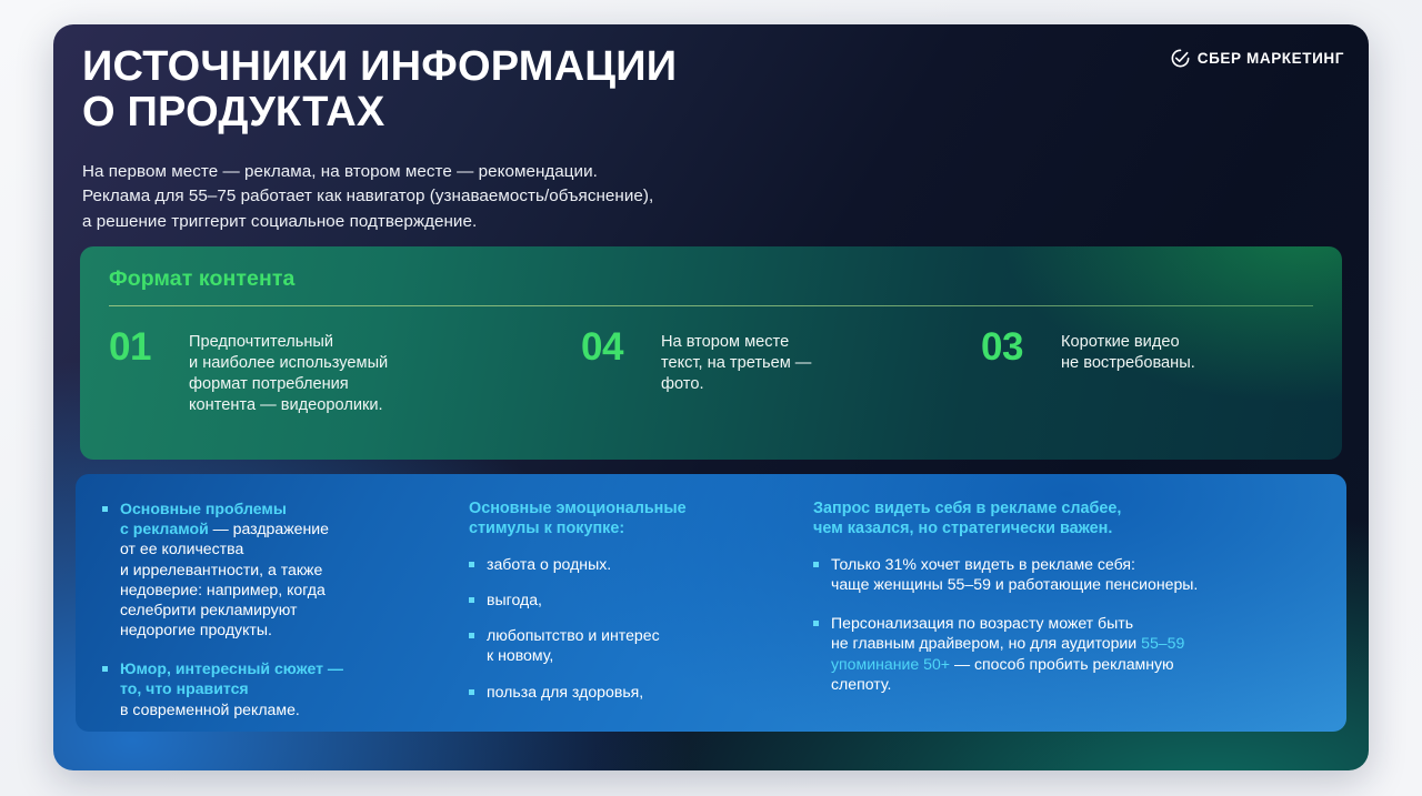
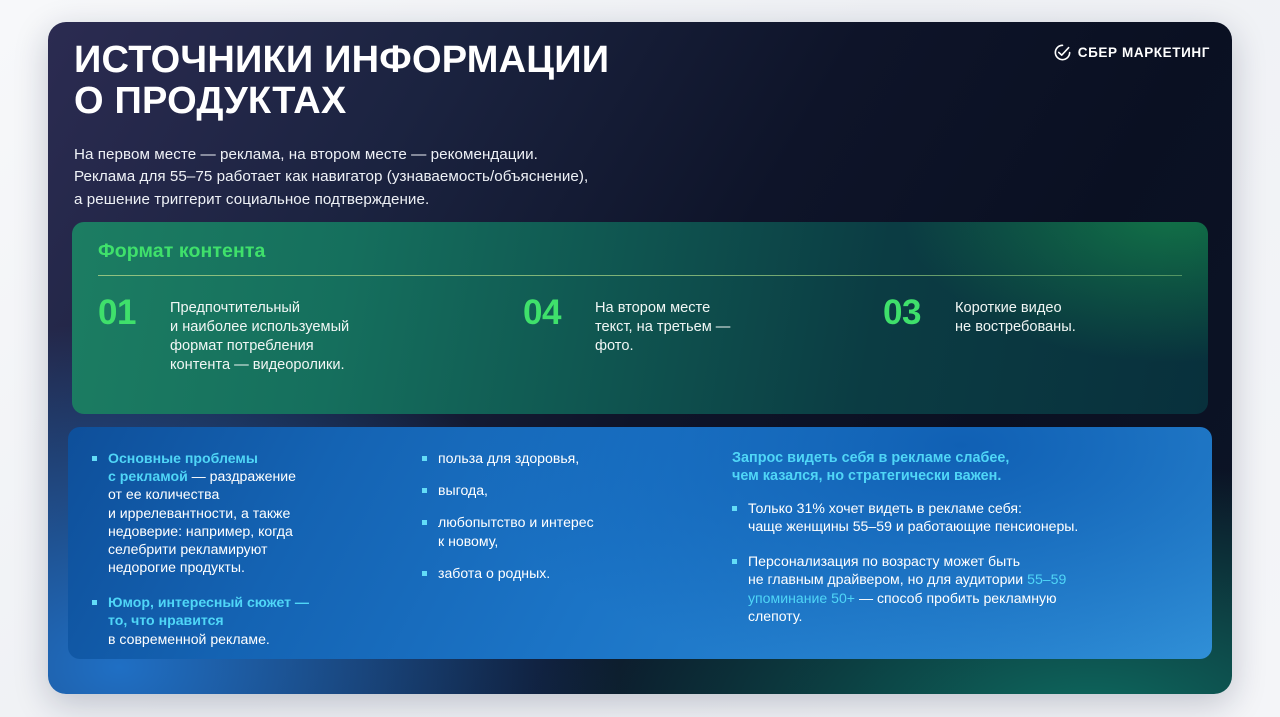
  ИСТОЧНИКИ ИНФОРМАЦИИ
  О ПРОДУКТАХ
  СБЕР МАРКЕТИНГ
  На первом месте — реклама, на втором месте — рекомендации.
  Реклама для 55–75 работает как навигатор (узнаваемость/объяснение),
  а решение триггерит социальное подтверждение.
  Формат контента
  01
  Предпочтительный
  и наиболее используемый
  формат потребления
  контента — видеоролики.
  04
  На втором месте
  текст, на третьем —
  фото.
  03
  Короткие видео
  не востребованы.
  Основные проблемы
  с рекламой — раздражение
  от ее количества
  и иррелевантности, а также
  недоверие: например, когда
  селебрити рекламируют
  недорогие продукты.
  Юмор, интересный сюжет —
  то, что нравится
  в современной рекламе.
- Основные эмоциональные
- стимулы к покупке:
- забота о родных.
+ польза для здоровья,
  выгода,
  любопытство и интерес
  к новому,
- польза для здоровья,
+ забота о родных.
  Запрос видеть себя в рекламе слабее,
  чем казался, но стратегически важен.
  Только 31% хочет видеть в рекламе себя:
  чаще женщины 55–59 и работающие пенсионеры.
  Персонализация по возрасту может быть
  не главным драйвером, но для аудитории 55–59
  упоминание 50+ — способ пробить рекламную
  слепоту.
